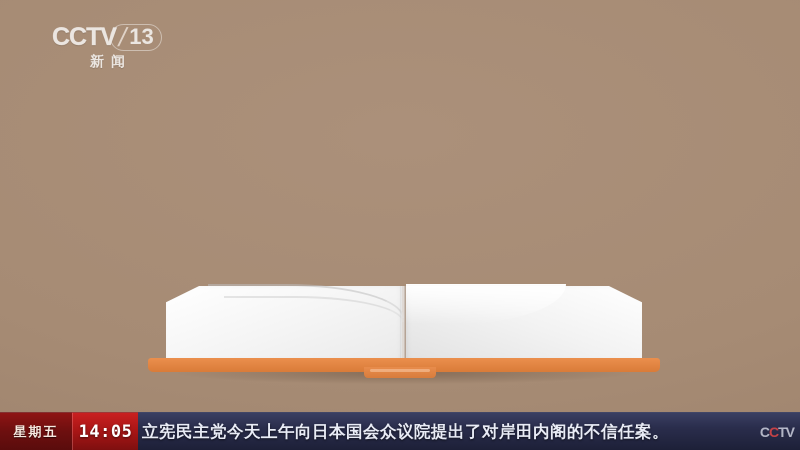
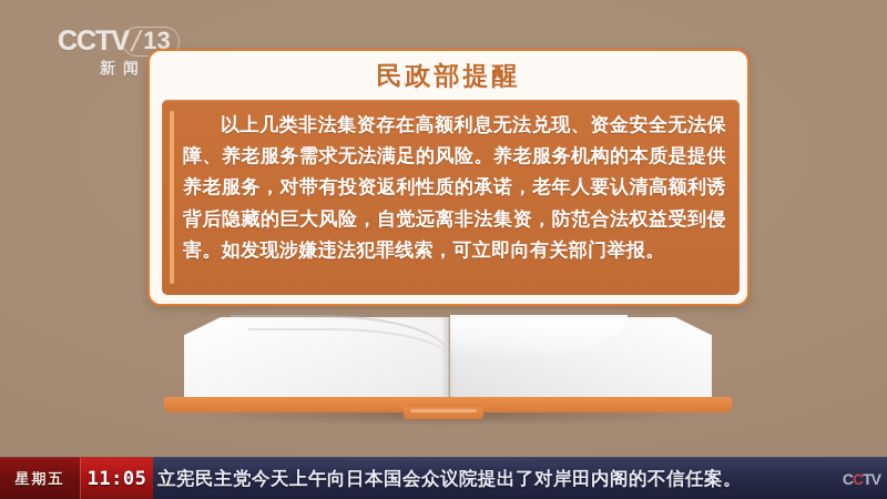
  CCTV
  13
  新闻
+ 民政部提醒
+ 以上几类非法集资存在高额利息无法兑现、资金安全无法保障、养老服务需求无法满足的风险。养老服务机构的本质是提供养老服务，对带有投资返利性质的承诺，老年人要认清高额利诱背后隐藏的巨大风险，自觉远离非法集资，防范合法权益受到侵害。如发现涉嫌违法犯罪线索，可立即向有关部门举报。
  星期五
- 14:05
+ 11:05
  立宪民主党今天上午向日本国会众议院提出了对岸田内阁的不信任案。
  CCTV
